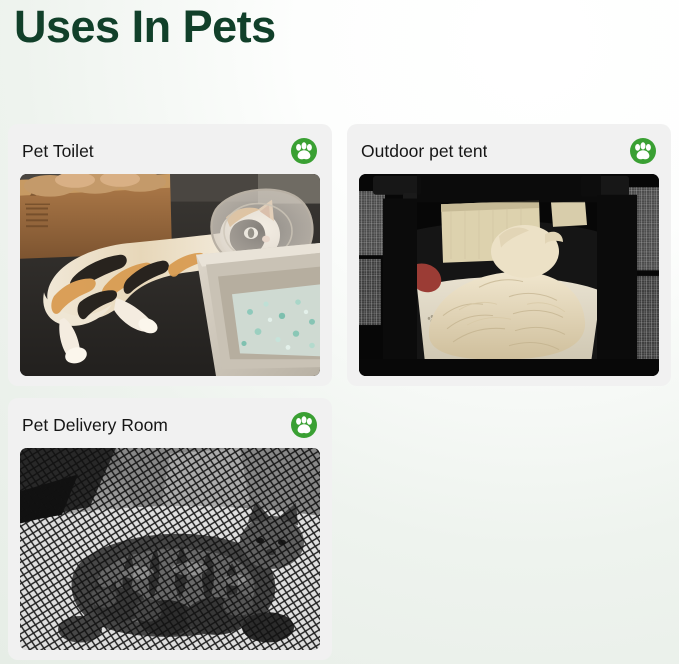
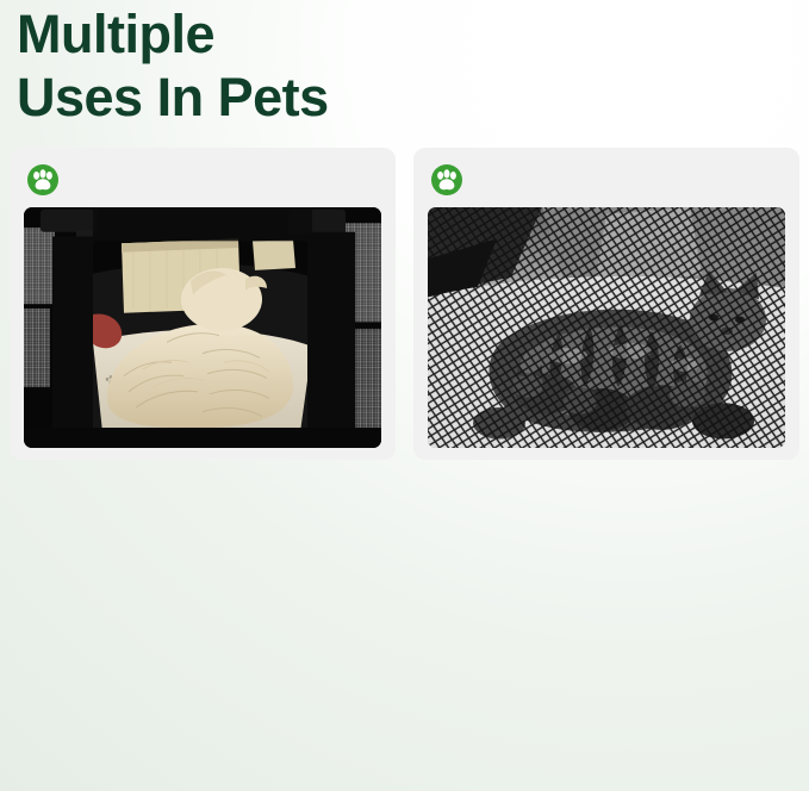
+ Multiple
  Uses In Pets
- Pet Toilet
- Outdoor pet tent
- Pet Delivery Room
